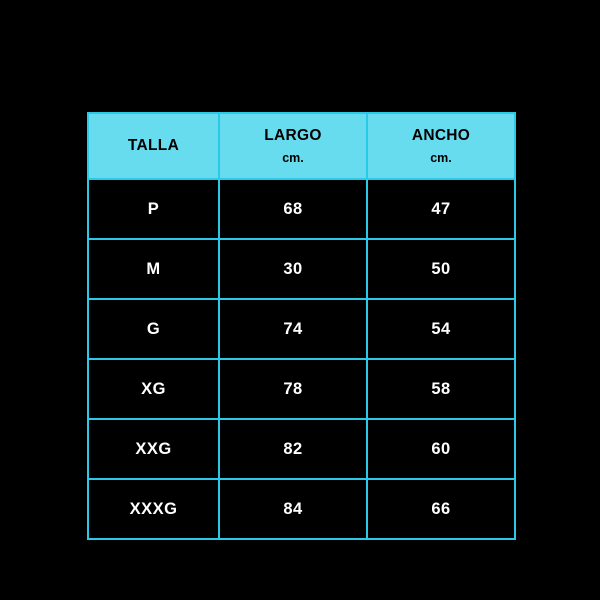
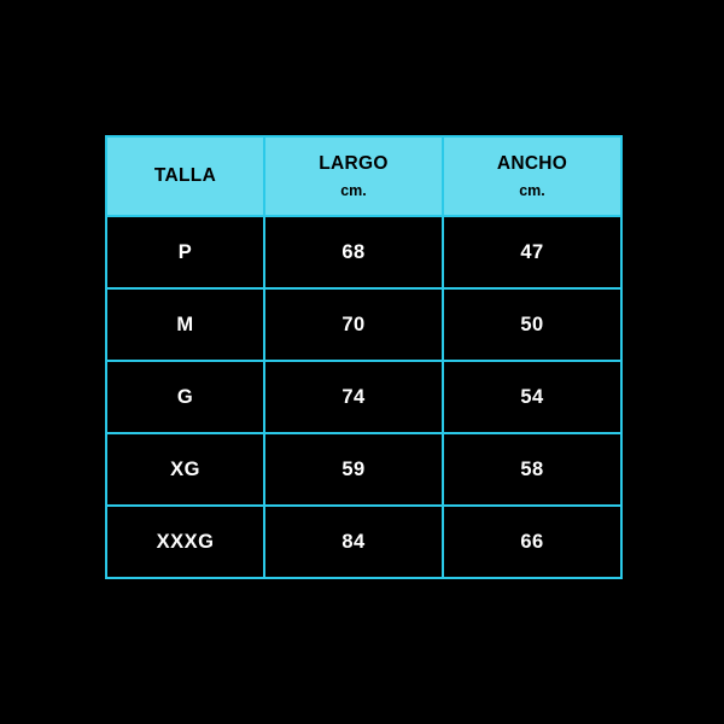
  TALLA	LARGO cm.	ANCHO cm.
  P	68	47
- M	30	50
+ M	70	50
  G	74	54
- XG	78	58
+ XG	59	58
- XXG	82	60
  XXXG	84	66
